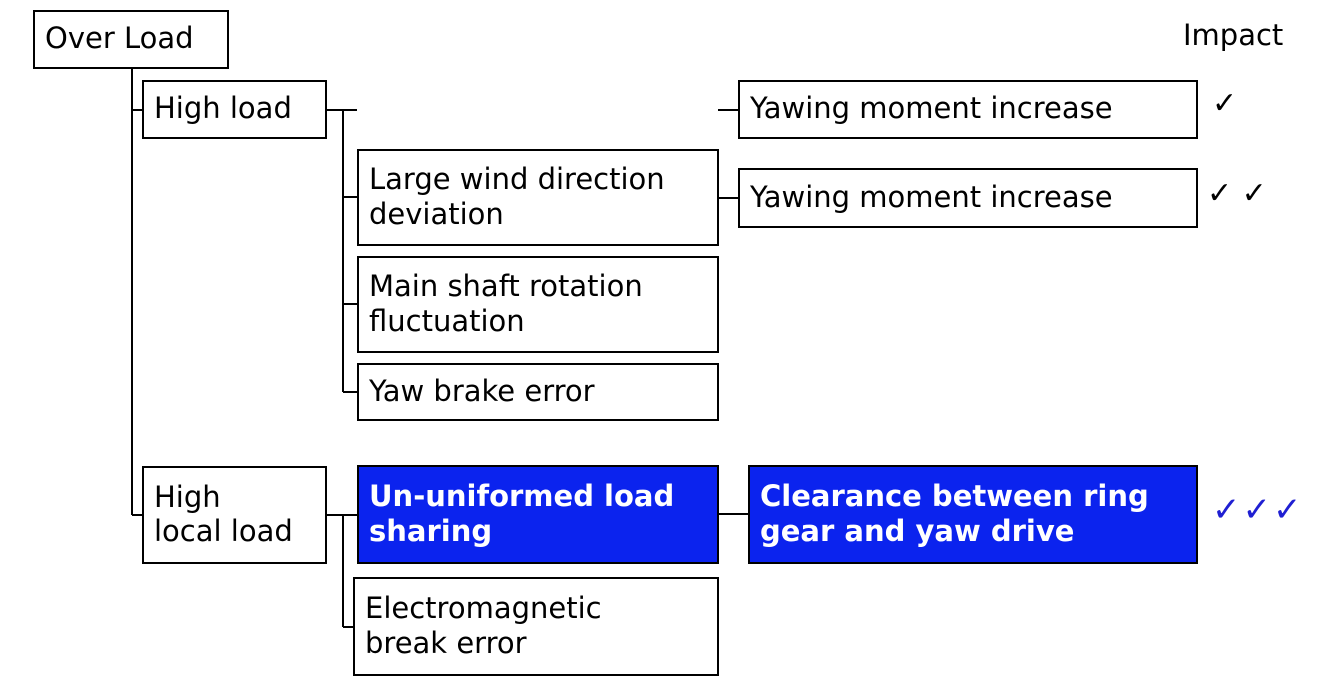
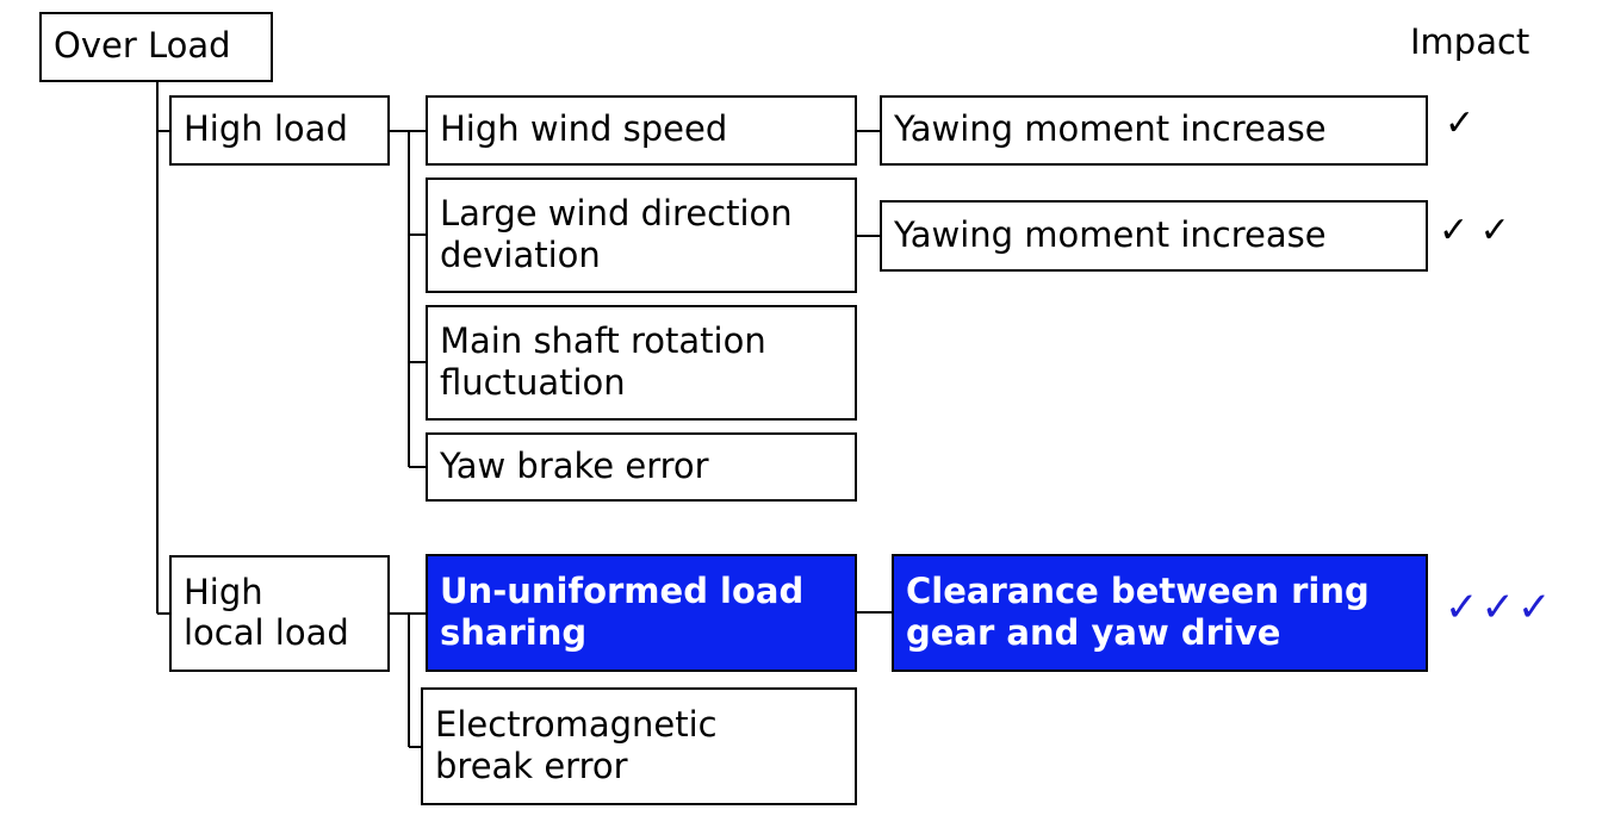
  Impact
  Over Load
  High load
+ High wind speed
  Large wind direction
  deviation
  Main shaft rotation
  fluctuation
  Yaw brake error
  Yawing moment increase
  Yawing moment increase
  High
  local load
  Un-uniformed load
  sharing
  Clearance between ring
  gear and yaw drive
  Electromagnetic
  break error
  ✓
  ✓ ✓
  ✓✓✓
